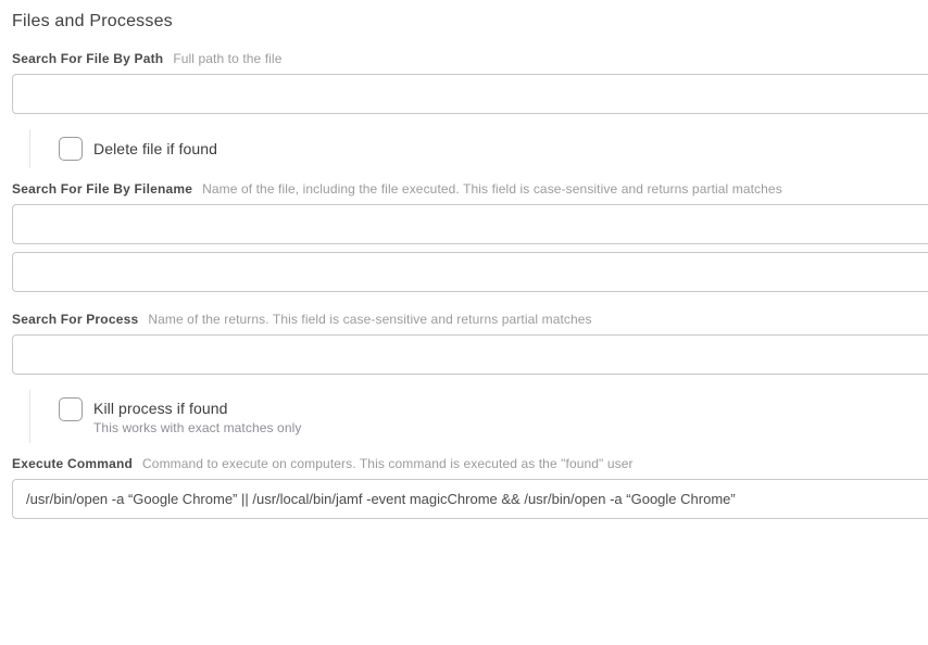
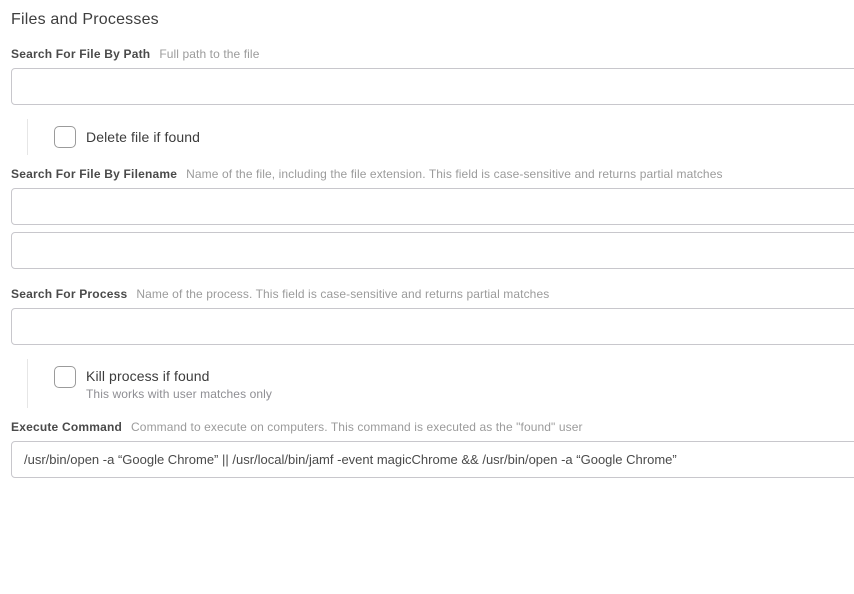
  Files and Processes
  Search For File By Path
  Full path to the file
  Delete file if found
  Search For File By Filename
- Name of the file, including the file executed. This field is case-sensitive and returns partial matches
+ Name of the file, including the file extension. This field is case-sensitive and returns partial matches
  Search For Process
- Name of the returns. This field is case-sensitive and returns partial matches
+ Name of the process. This field is case-sensitive and returns partial matches
  Kill process if found
- This works with exact matches only
+ This works with user matches only
  Execute Command
  Command to execute on computers. This command is executed as the "found" user
  /usr/bin/open -a “Google Chrome” || /usr/local/bin/jamf -event magicChrome && /usr/bin/open -a “Google Chrome”
